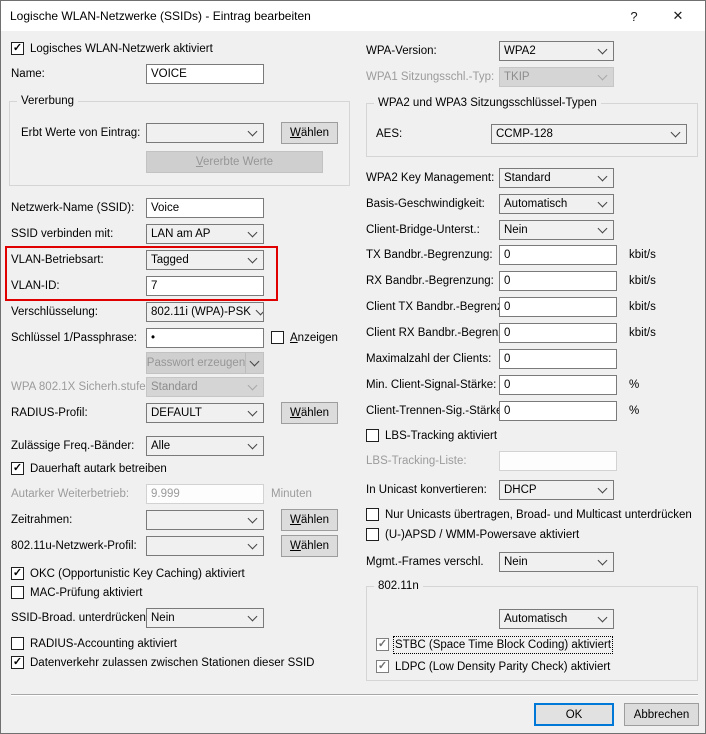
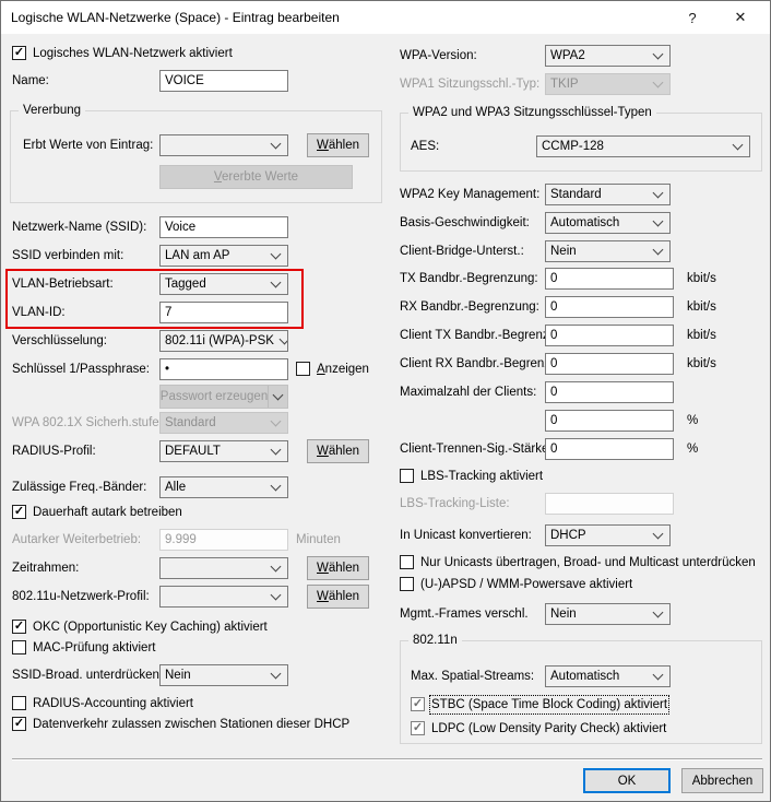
- Logische WLAN-Netzwerke (SSIDs) - Eintrag bearbeiten
+ Logische WLAN-Netzwerke (Space) - Eintrag bearbeiten
  ?
  ✕
  ✓
  Logisches WLAN-Netzwerk aktiviert
  Name:
  VOICE
  Vererbung
  Erbt Werte von Eintrag:
  Wählen
  Vererbte Werte
  Netzwerk-Name (SSID):
  Voice
  SSID verbinden mit:
  LAN am AP
  VLAN-Betriebsart:
  Tagged
  VLAN-ID:
  7
  Verschlüsselung:
  802.11i (WPA)-PSK
  Schlüssel 1/Passphrase:
  •
  Anzeigen
  Passwort erzeugen
  WPA 802.1X Sicherh.stufe
  Standard
  RADIUS-Profil:
  DEFAULT
  Wählen
  Zulässige Freq.-Bänder:
  Alle
  ✓
  Dauerhaft autark betreiben
  Autarker Weiterbetrieb:
  9.999
  Minuten
  Zeitrahmen:
  Wählen
  802.11u-Netzwerk-Profil:
  Wählen
  ✓
  OKC (Opportunistic Key Caching) aktiviert
  MAC-Prüfung aktiviert
  SSID-Broad. unterdrücken
  Nein
  RADIUS-Accounting aktiviert
  ✓
- Datenverkehr zulassen zwischen Stationen dieser SSID
+ Datenverkehr zulassen zwischen Stationen dieser DHCP
  WPA-Version:
  WPA2
  WPA1 Sitzungsschl.-Typ:
  TKIP
  WPA2 und WPA3 Sitzungsschlüssel-Typen
  AES:
  CCMP-128
  WPA2 Key Management:
  Standard
  Basis-Geschwindigkeit:
  Automatisch
  Client-Bridge-Unterst.:
  Nein
  TX Bandbr.-Begrenzung:
  0
  kbit/s
  RX Bandbr.-Begrenzung:
  0
  kbit/s
  Client TX Bandbr.-Begren
  0
  kbit/s
  Client RX Bandbr.-Begren
  0
  kbit/s
  Maximalzahl der Clients:
  0
- Min. Client-Signal-Stärke:
  0
  %
  Client-Trennen-Sig.-Stärk
  0
  %
  LBS-Tracking aktiviert
  LBS-Tracking-Liste:
  In Unicast konvertieren:
  DHCP
  Nur Unicasts übertragen, Broad- und Multicast unterdrücken
  (U-)APSD / WMM-Powersave aktiviert
  Mgmt.-Frames verschl.
  Nein
  802.11n
+ Max. Spatial-Streams:
  Automatisch
  ✓
  STBC (Space Time Block Coding) aktiviert
  ✓
  LDPC (Low Density Parity Check) aktiviert
  OK
  Abbrechen
